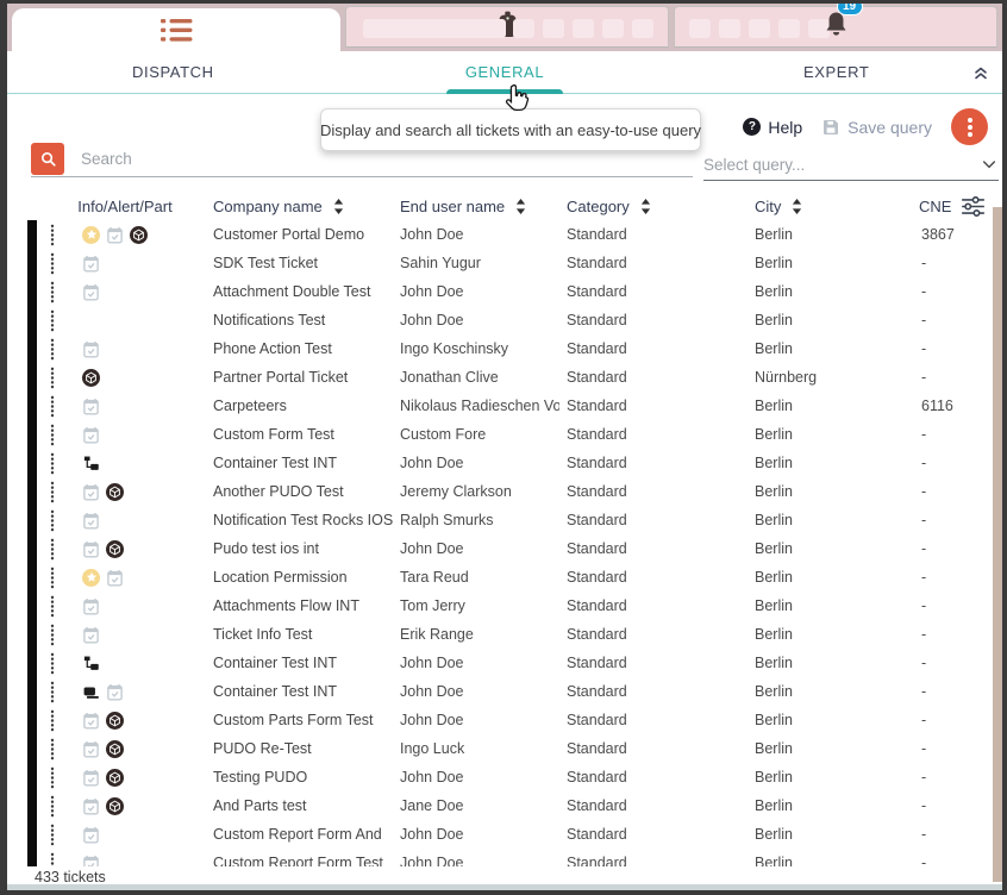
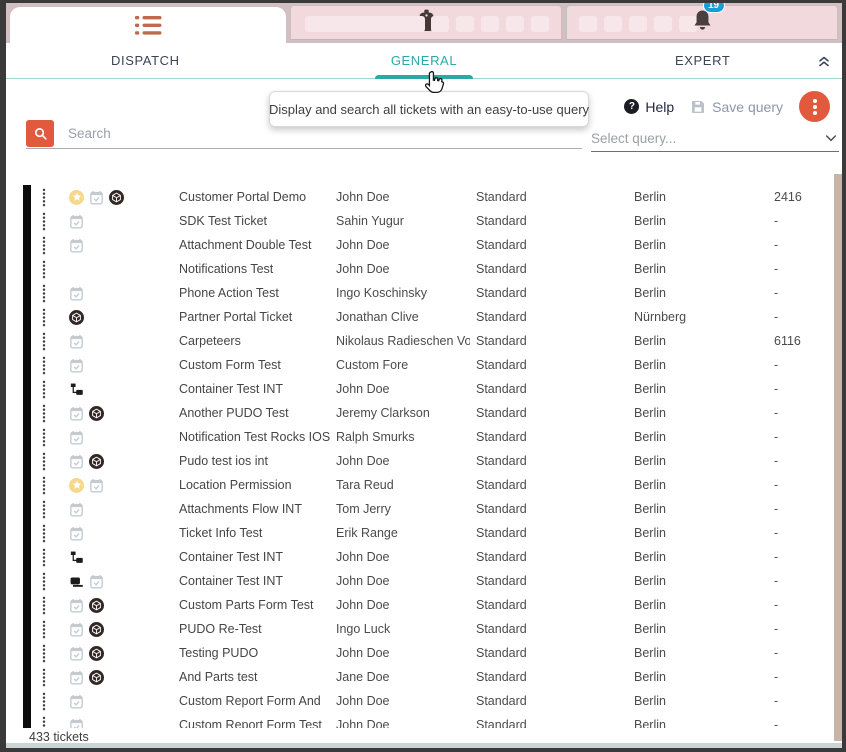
  19
  DISPATCH
  GENERAL
  EXPERT
  Display and search all tickets with an easy-to-use query
  ?
  Help
  Save query
  Search
  Select query...
- Info/Alert/Part
- Company name
- End user name
- Category
- City
- CNE
  Customer Portal Demo
  John Doe
  Standard
  Berlin
- 3867
+ 2416
  SDK Test Ticket
  Sahin Yugur
  Standard
  Berlin
  -
  Attachment Double Test
  John Doe
  Standard
  Berlin
  -
  Notifications Test
  John Doe
  Standard
  Berlin
  -
  Phone Action Test
  Ingo Koschinsky
  Standard
  Berlin
  -
  Partner Portal Ticket
  Jonathan Clive
  Standard
  Nürnberg
  -
  Carpeteers
  Nikolaus Radieschen Vo
  Standard
  Berlin
  6116
  Custom Form Test
  Custom Fore
  Standard
  Berlin
  -
  Container Test INT
  John Doe
  Standard
  Berlin
  -
  Another PUDO Test
  Jeremy Clarkson
  Standard
  Berlin
  -
  Notification Test Rocks IOS
  Ralph Smurks
  Standard
  Berlin
  -
  Pudo test ios int
  John Doe
  Standard
  Berlin
  -
  Location Permission
  Tara Reud
  Standard
  Berlin
  -
  Attachments Flow INT
  Tom Jerry
  Standard
  Berlin
  -
  Ticket Info Test
  Erik Range
  Standard
  Berlin
  -
  Container Test INT
  John Doe
  Standard
  Berlin
  -
  Container Test INT
  John Doe
  Standard
  Berlin
  -
  Custom Parts Form Test
  John Doe
  Standard
  Berlin
  -
  PUDO Re-Test
  Ingo Luck
  Standard
  Berlin
  -
  Testing PUDO
  John Doe
  Standard
  Berlin
  -
  And Parts test
  Jane Doe
  Standard
  Berlin
  -
  Custom Report Form And
  John Doe
  Standard
  Berlin
  -
  Custom Report Form Test
  John Doe
  Standard
  Berlin
  -
  433 tickets
